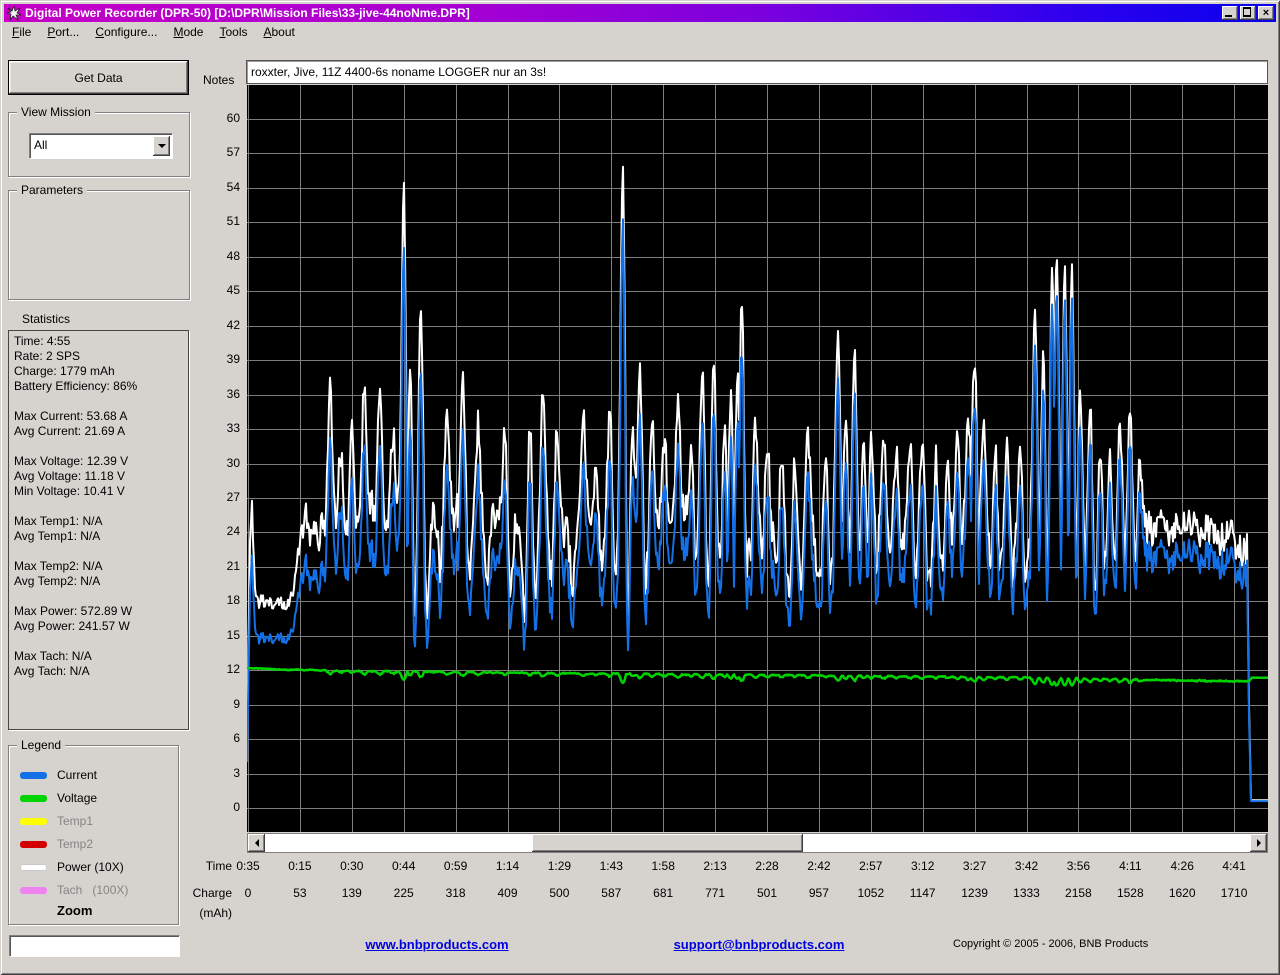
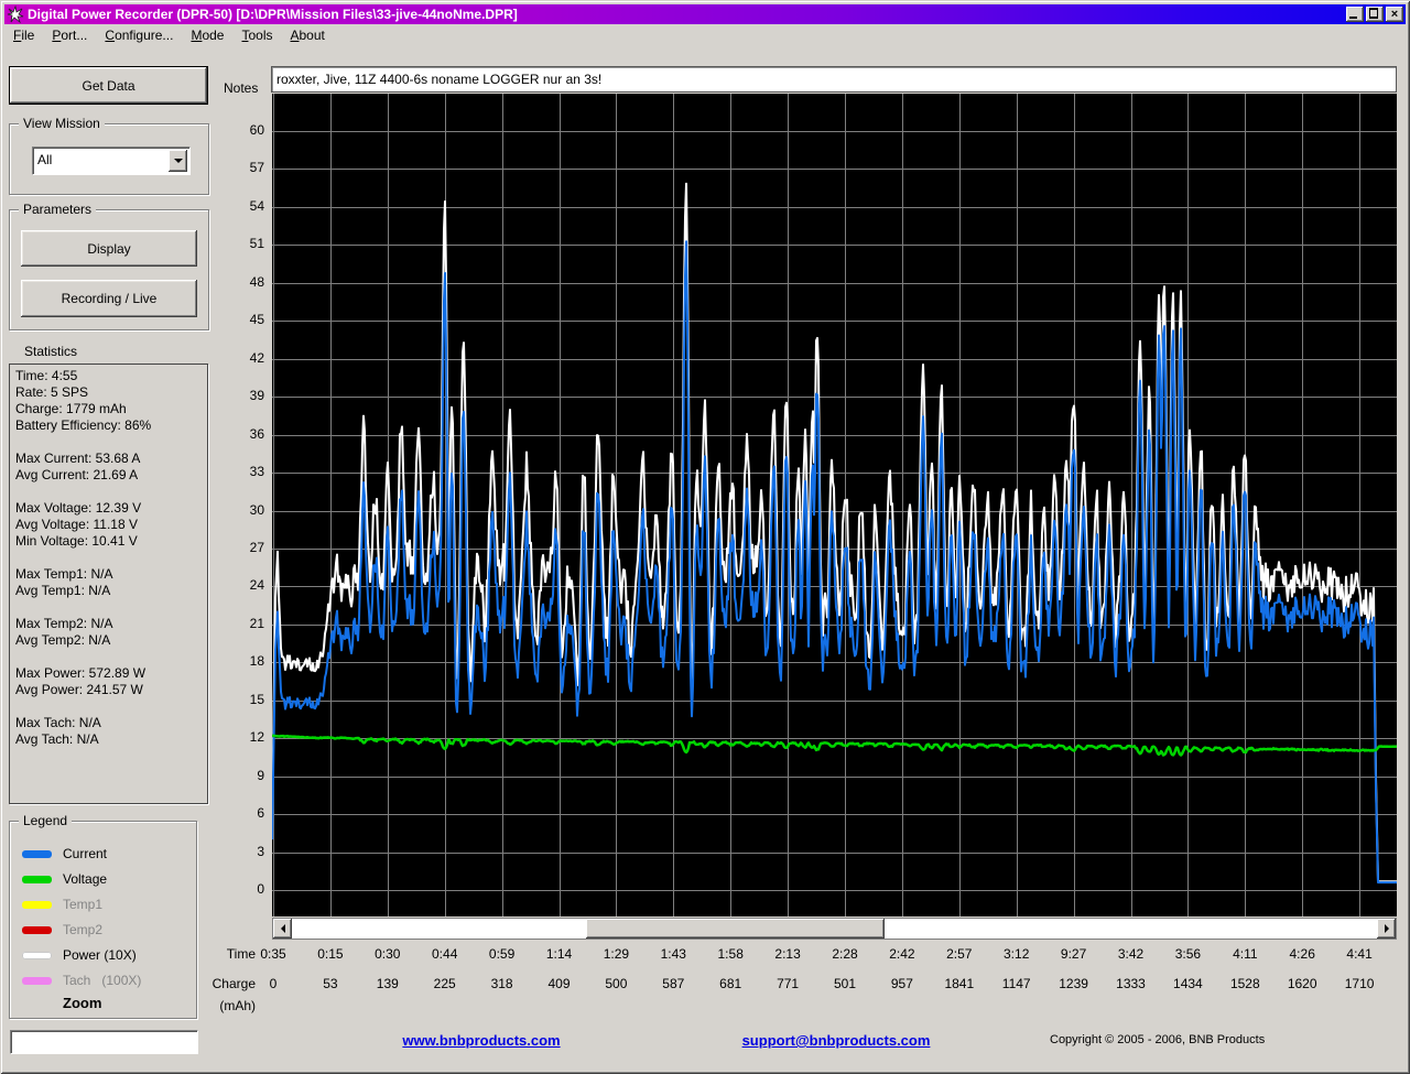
  Digital Power Recorder (DPR-50) [D:\DPR\Mission Files\33-jive-44noNme.DPR]
  ×
  File
  Port...
  Configure...
  Mode
  Tools
  About
  Get Data
  View Mission
  All
  Parameters
+ Display
+ Recording / Live
  Statistics
  Time: 4:55
- Rate: 2 SPS
+ Rate: 5 SPS
  Charge: 1779 mAh
  Battery Efficiency: 86%
  Max Current: 53.68 A
  Avg Current: 21.69 A
  Max Voltage: 12.39 V
  Avg Voltage: 11.18 V
  Min Voltage: 10.41 V
  Max Temp1: N/A
  Avg Temp1: N/A
  Max Temp2: N/A
  Avg Temp2: N/A
  Max Power: 572.89 W
  Avg Power: 241.57 W
  Max Tach: N/A
  Avg Tach: N/A
  Legend
  Current
  Voltage
  Temp1
  Temp2
  Power (10X)
  Tach (100X)
  Zoom
  Notes
  roxxter, Jive, 11Z 4400-6s noname LOGGER nur an 3s!
  60
  57
  54
  51
  48
  45
  42
  39
  36
  33
  30
  27
  24
  21
  18
  15
  12
  9
  6
  3
  0
  Time
  Charge
  (mAh)
  0:35
  0
  0:15
  53
  0:30
  139
  0:44
  225
  0:59
  318
  1:14
  409
  1:29
  500
  1:43
  587
  1:58
  681
  2:13
  771
  2:28
  501
  2:42
  957
  2:57
- 1052
+ 1841
  3:12
  1147
- 3:27
+ 9:27
  1239
  3:42
  1333
  3:56
- 2158
+ 1434
  4:11
  1528
  4:26
  1620
  4:41
  1710
  www.bnbproducts.com
  support@bnbproducts.com
  Copyright © 2005 - 2006, BNB Products
